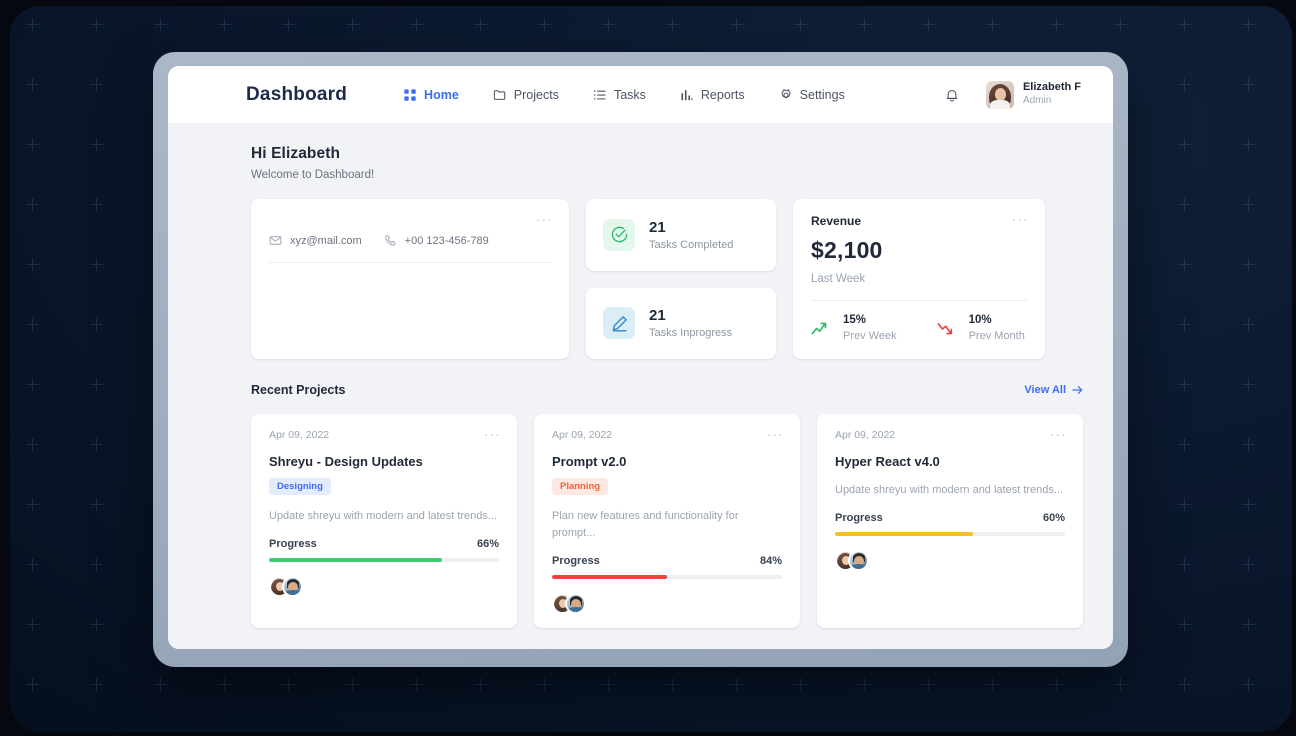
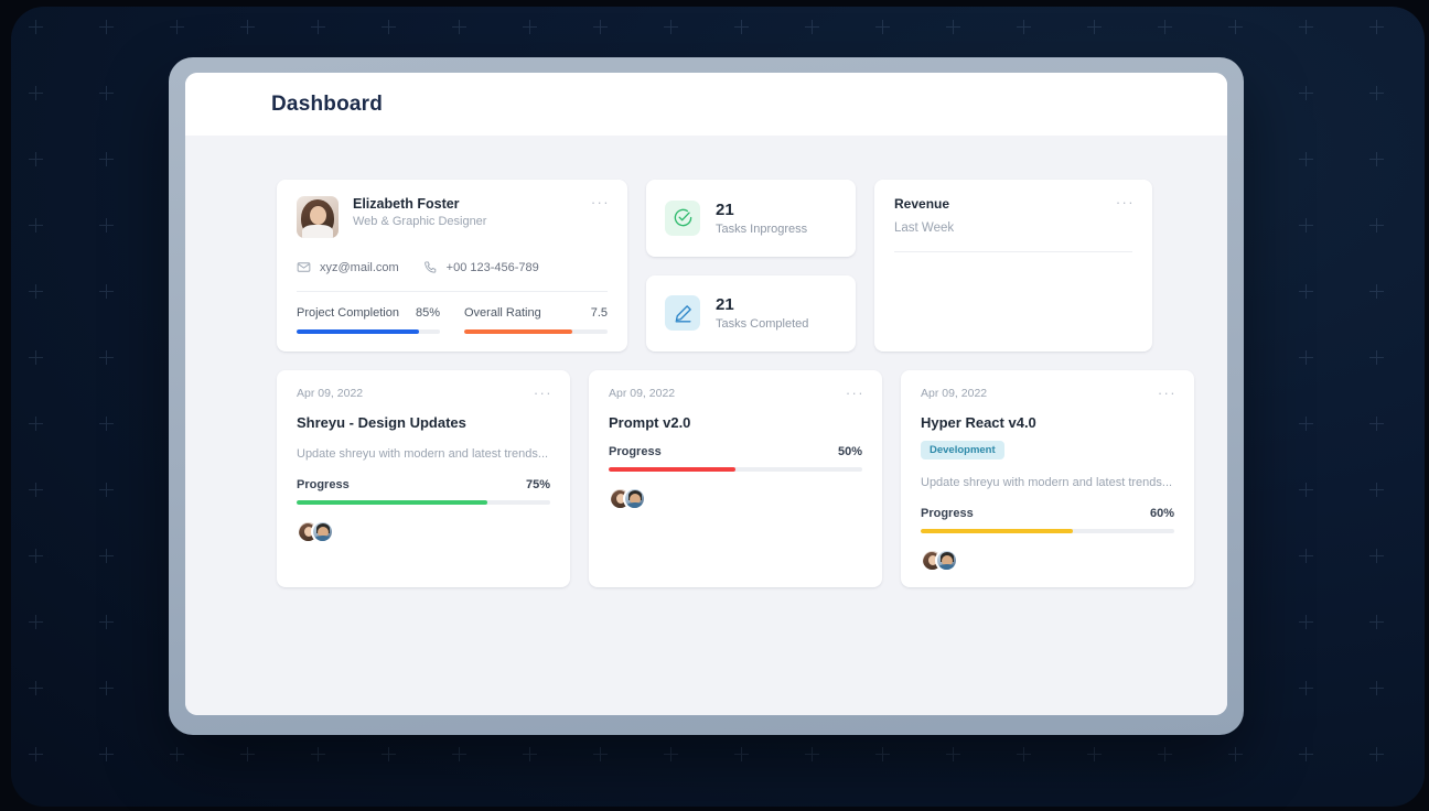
  Dashboard
- Home
- Projects
- Tasks
- Reports
- Settings
- Elizabeth F
- Admin
- Hi Elizabeth
- Welcome to Dashboard!
  ···
+ Elizabeth Foster
+ Web & Graphic Designer
  xyz@mail.com
  +00 123-456-789
+ Project Completion
+ 85%
+ Overall Rating
+ 7.5
  21
- Tasks Completed
+ Tasks Inprogress
  21
- Tasks Inprogress
+ Tasks Completed
  ···
  Revenue
- $2,100
  Last Week
- 15%
- Prev Week
- 10%
- Prev Month
- Recent Projects
- View All
  ···
  Apr 09, 2022
  Shreyu - Design Updates
- Designing
  Update shreyu with modern and latest trends...
  Progress
- 66%
+ 75%
  ···
  Apr 09, 2022
  Prompt v2.0
- Planning
- Plan new features and functionality for prompt...
  Progress
- 84%
+ 50%
  ···
  Apr 09, 2022
  Hyper React v4.0
+ Development
  Update shreyu with modern and latest trends...
  Progress
  60%
